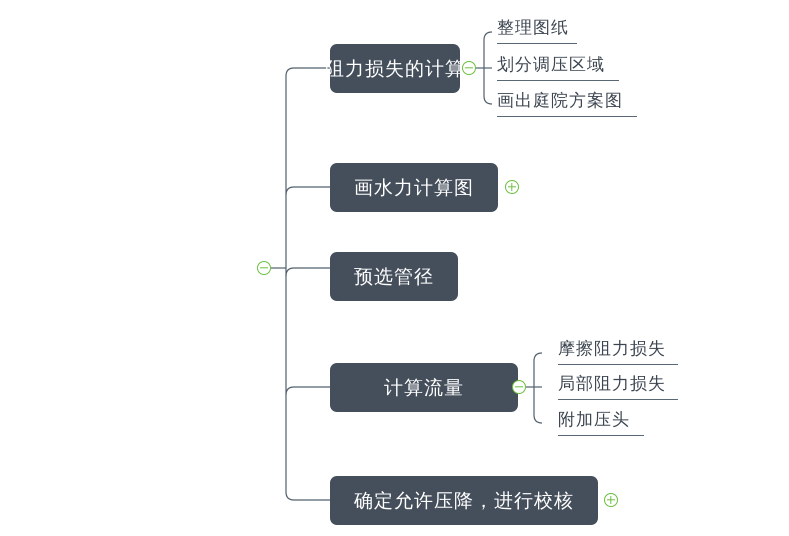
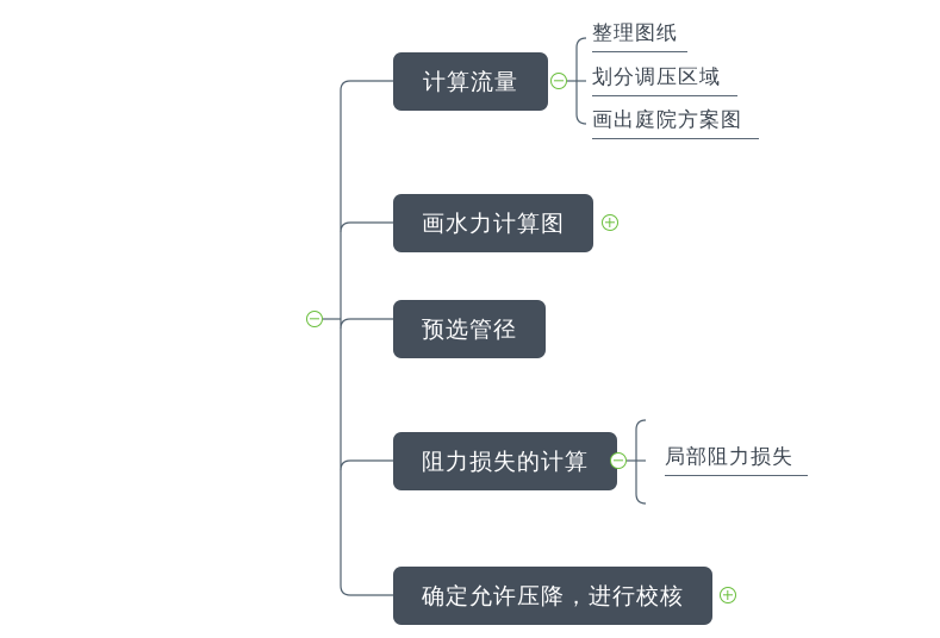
- 阻力损失的计算
+ 计算流量
  整理图纸
  划分调压区域
  画出庭院方案图
  画水力计算图
  预选管径
- 计算流量
+ 阻力损失的计算
- 摩擦阻力损失
  局部阻力损失
- 附加压头
  确定允许压降，进行校核
